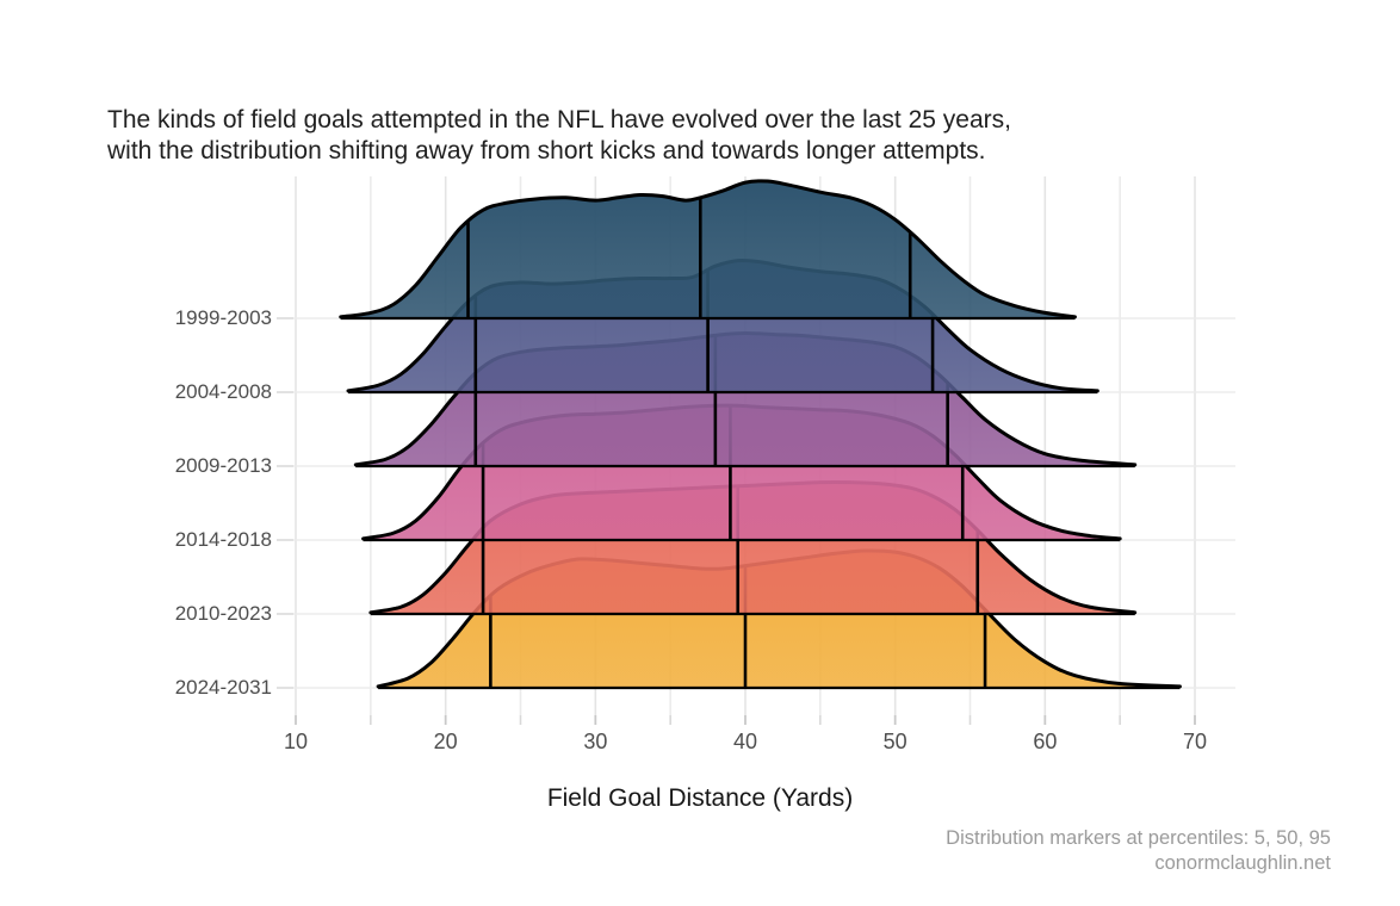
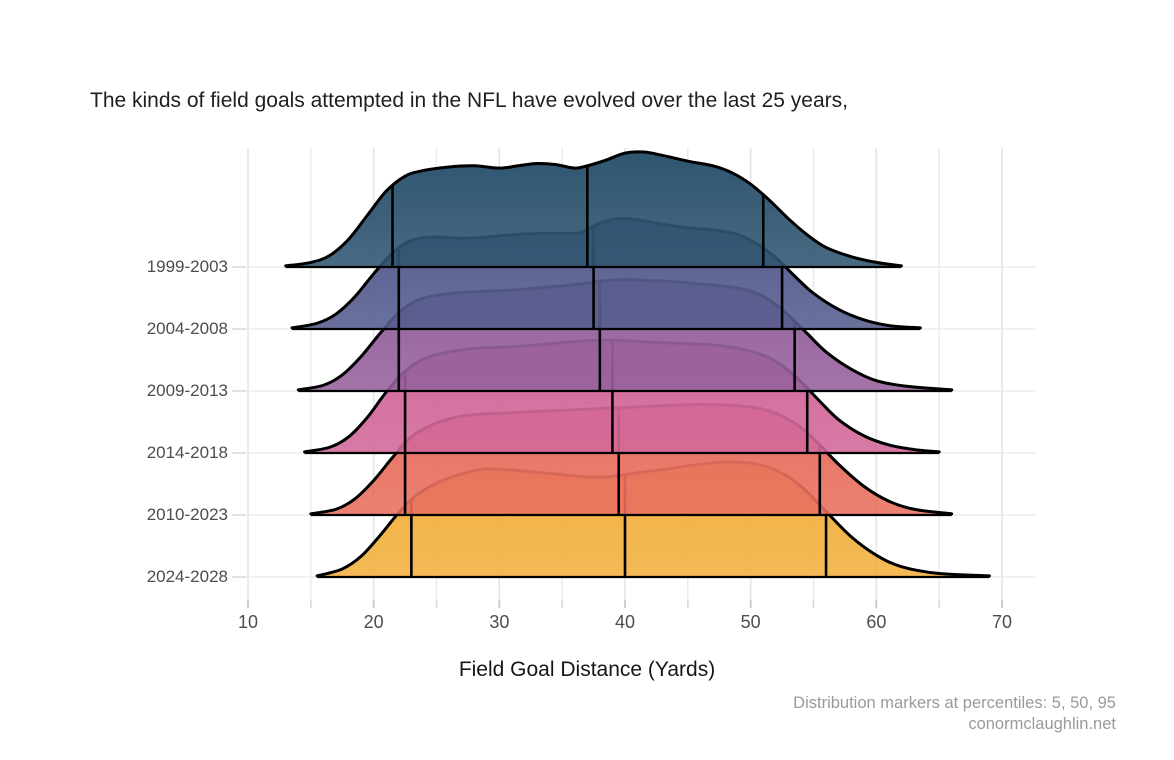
  The kinds of field goals attempted in the NFL have evolved over the last 25 years,
- with the distribution shifting away from short kicks and towards longer attempts.
  1999-2003
  2004-2008
  2009-2013
  2014-2018
  2010-2023
- 2024-2031
+ 2024-2028
  10
  20
  30
  40
  50
  60
  70
  Field Goal Distance (Yards)
  Distribution markers at percentiles: 5, 50, 95
  conormclaughlin.net
